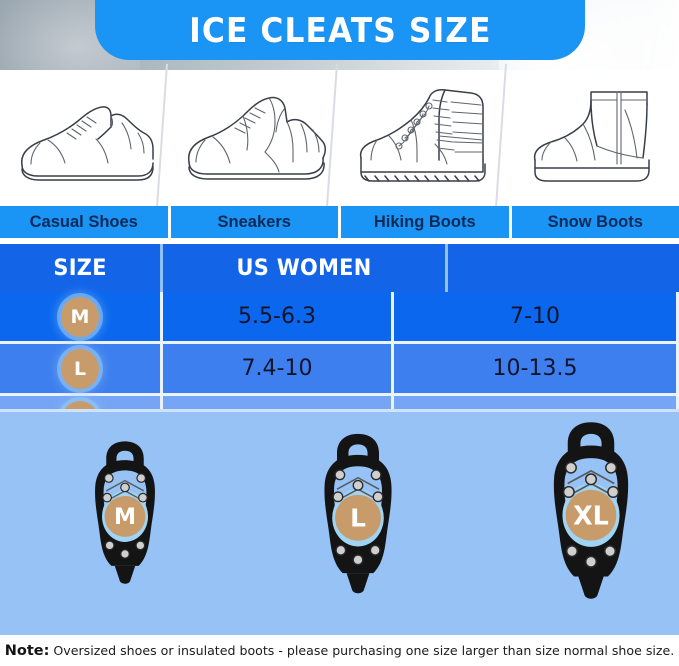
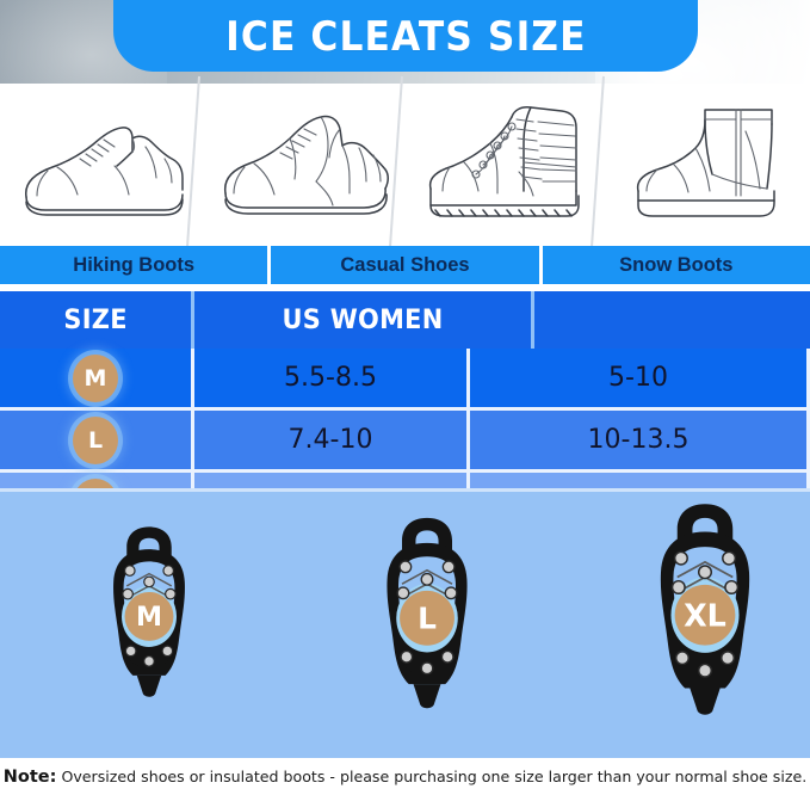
  ICE CLEATS SIZE
- Casual Shoes
+ Hiking Boots
- Sneakers
- Hiking Boots
+ Casual Shoes
  Snow Boots
  SIZE
  US WOMEN
  M
- 5.5-6.3
+ 5.5-8.5
- 7-10
+ 5-10
  L
  7.4-10
  10-13.5
  M
  L
  XL
  Note:
- Oversized shoes or insulated boots - please purchasing one size larger than size normal shoe size.
+ Oversized shoes or insulated boots - please purchasing one size larger than your normal shoe size.
